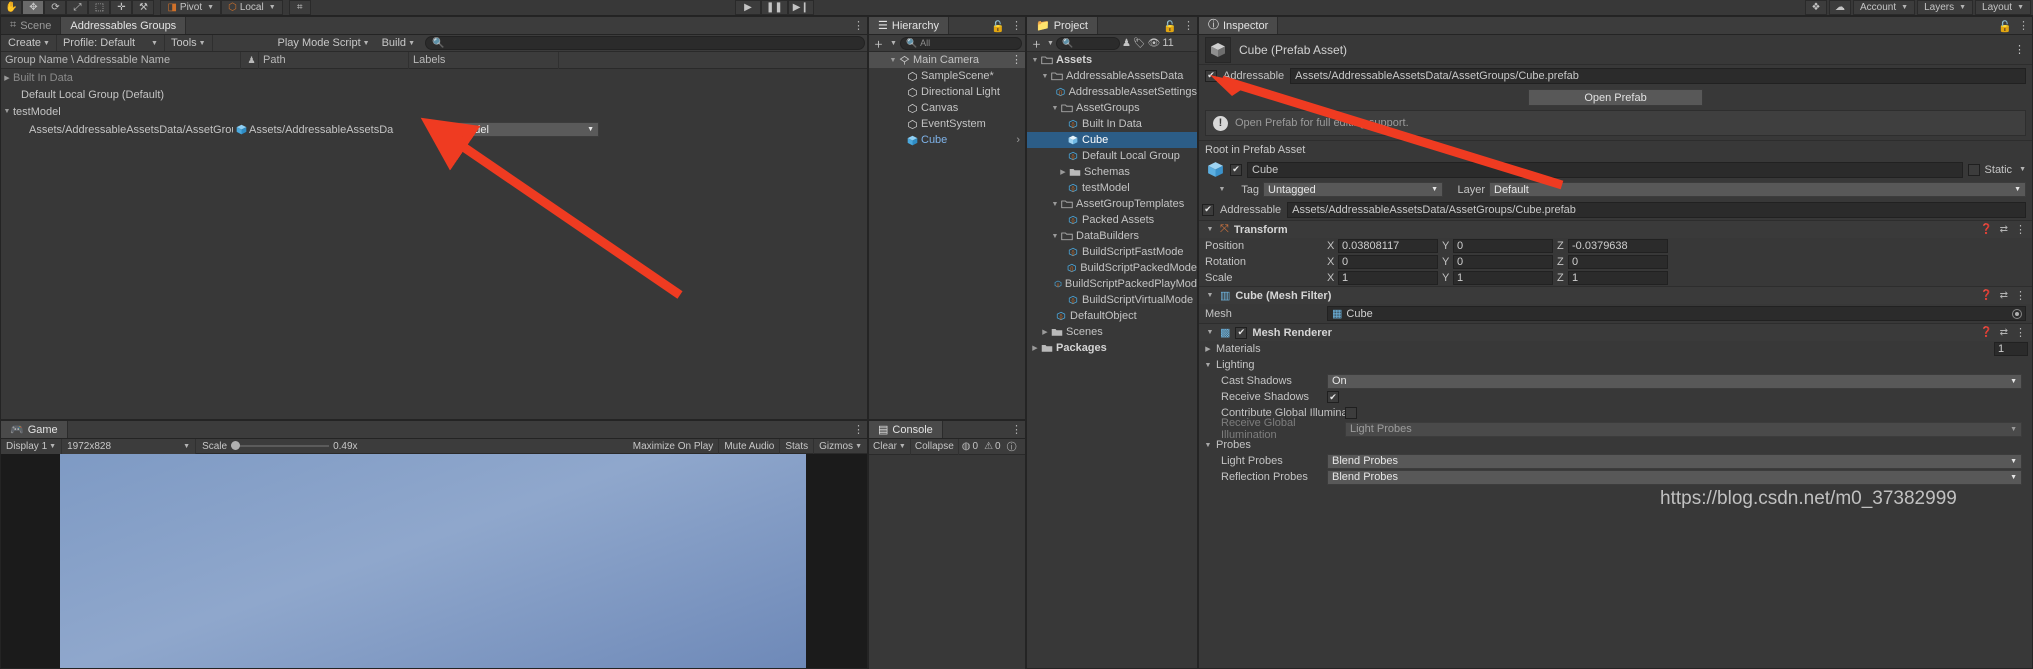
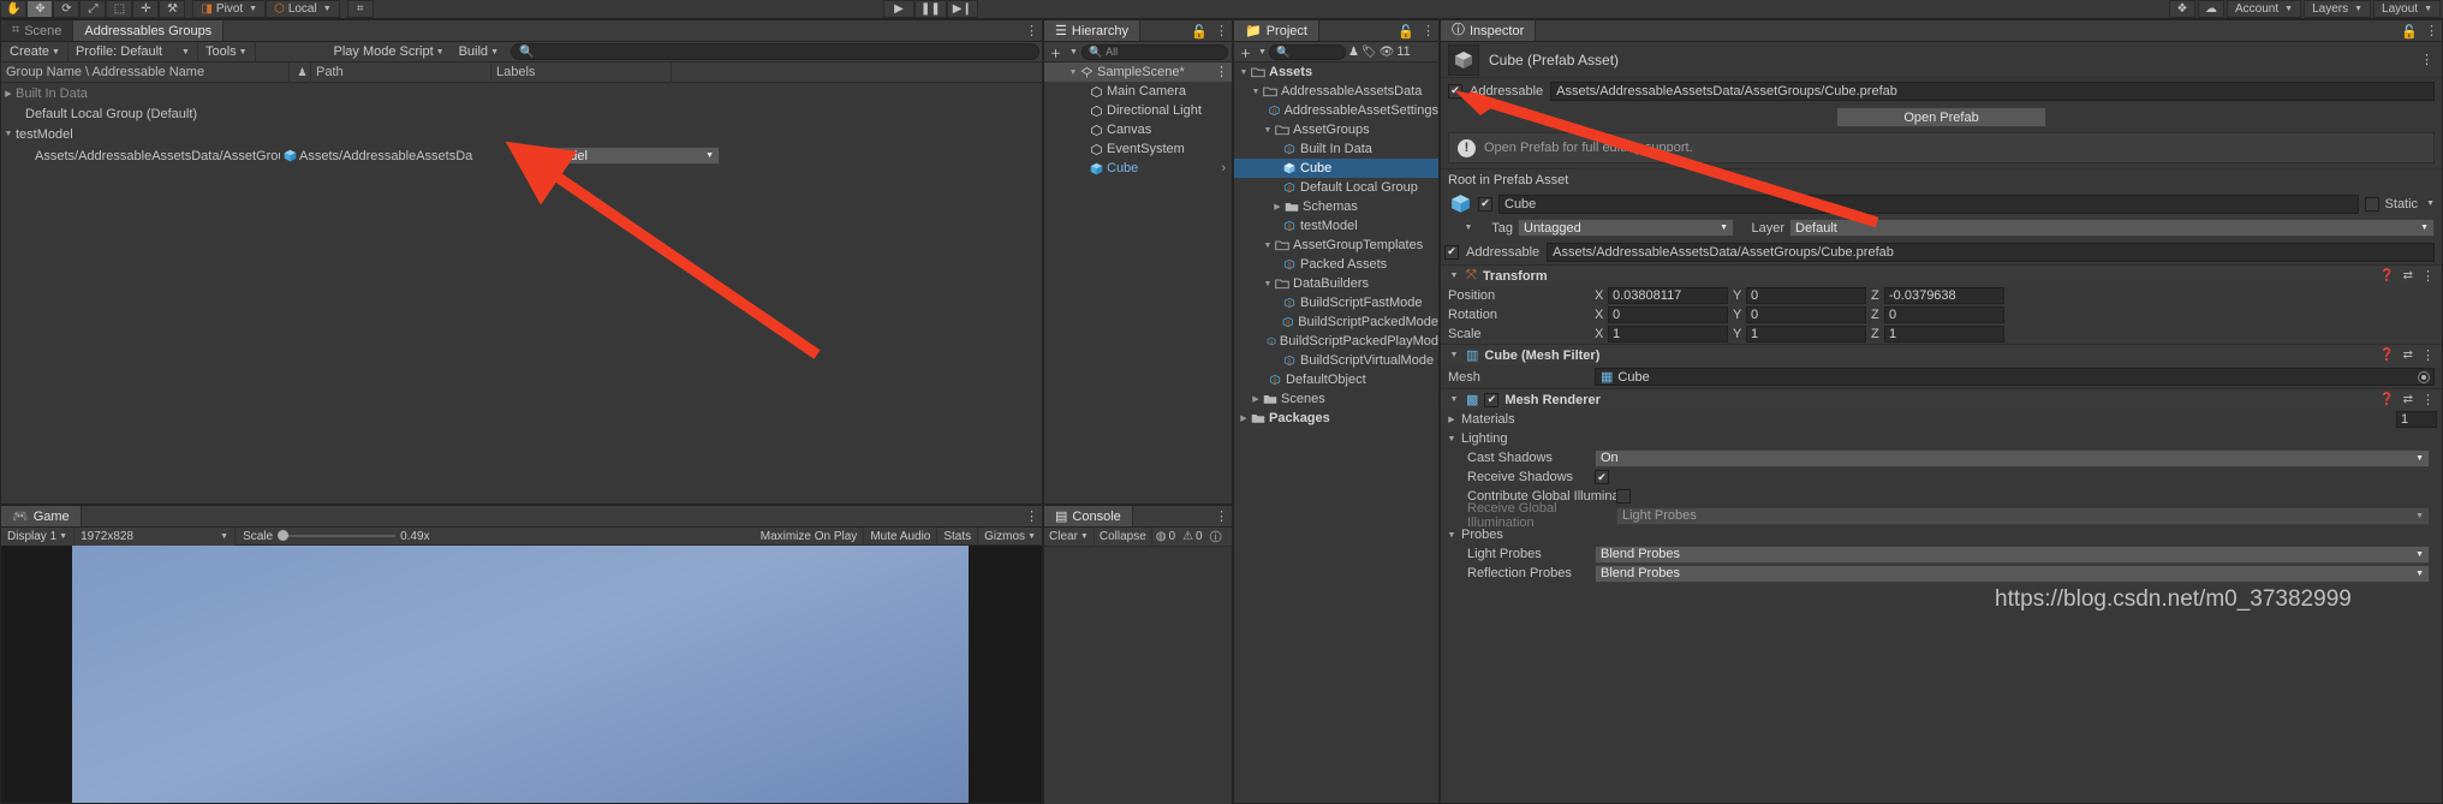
  ✋
  ✥
  ⟳
  ⤢
  ⬚
  ✛
  ⚒
  ◨
  Pivot
  ⬡
  Local
  ⌗
  ▶
  ❚❚
  ▶❙
  ❖
  ☁
  Account
  Layers
  Layout
  ⌗
  Scene
  Addressables Groups
  ⋮
  Create
  Profile: Default
  Tools
  Play Mode Script
  Build
  🔍
  Group Name \ Addressable Name
  ♟
  Path
  Labels
  Built In Data
  Default Local Group (Default)
  testModel
  Assets/AddressableAssetsData/AssetGro
  Assets/AddressableAssetsDa
  Model
  🎮
  Game
  ⋮
  Display 1
  1972x828
  Scale
  0.49x
  Maximize On Play
  Mute Audio
  Stats
  Gizmos
  ☰
  Hierarchy
  🔓
  ⋮
  ＋
  🔍
  All
- Main Camera
+ SampleScene*
  ⋮
- SampleScene*
+ Main Camera
  Directional Light
  Canvas
  EventSystem
  Cube
  ›
  ▤
  Console
  ⋮
  Clear
  Collapse
  ◍
  0
  ⚠
  0
  ⓘ
  📁
  Project
  🔓
  ⋮
  ＋
  🔍
  ♟
  🏷
  👁
  11
  Assets
  AddressableAssetsData
  AddressableAssetSettings
  AssetGroups
  Built In Data
  Cube
  Default Local Group
  Schemas
  testModel
  AssetGroupTemplates
  Packed Assets
  DataBuilders
  BuildScriptFastMode
  BuildScriptPackedMode
  BuildScriptPackedPlayMod
  BuildScriptVirtualMode
  DefaultObject
  Scenes
  Packages
  ⓘ
  Inspector
  🔓
  ⋮
  Cube (Prefab Asset)
  ⋮
  ✔
  Addressable
  Assets/AddressableAssetsData/AssetGroups/Cube.prefab
  Open Prefab
  !
  Open Prefab for full edupport.
  Root in Prefab Asset
  ✔
  Cube
  Static
  Tag
  Untagged
  Layer
  Default
  ✔
  Addressable
  Assets/AddressableAssetsData/AssetGroups/Cube.prefab
  ⤧
  Transform
  ❓
  ⇄
  ⋮
  Position
  X
  0.03808117
  Y
  0
  Z
  -0.0379638
  Rotation
  X
  0
  Y
  0
  Z
  0
  Scale
  X
  1
  Y
  1
  Z
  1
  ▥
  Cube (Mesh Filter)
  ❓
  ⇄
  ⋮
  Mesh
  ▦
  Cube
  ▩
  ✔
  Mesh Renderer
  ❓
  ⇄
  ⋮
  Materials
  1
  Lighting
  Cast Shadows
  On
  Receive Shadows
  ✔
  Contribute Global Illumin
  Receive Global Illumination
  Light Probes
  Probes
  Light Probes
  Blend Probes
  Reflection Probes
  Blend Probes
  https://blog.csdn.net/m0_37382999
